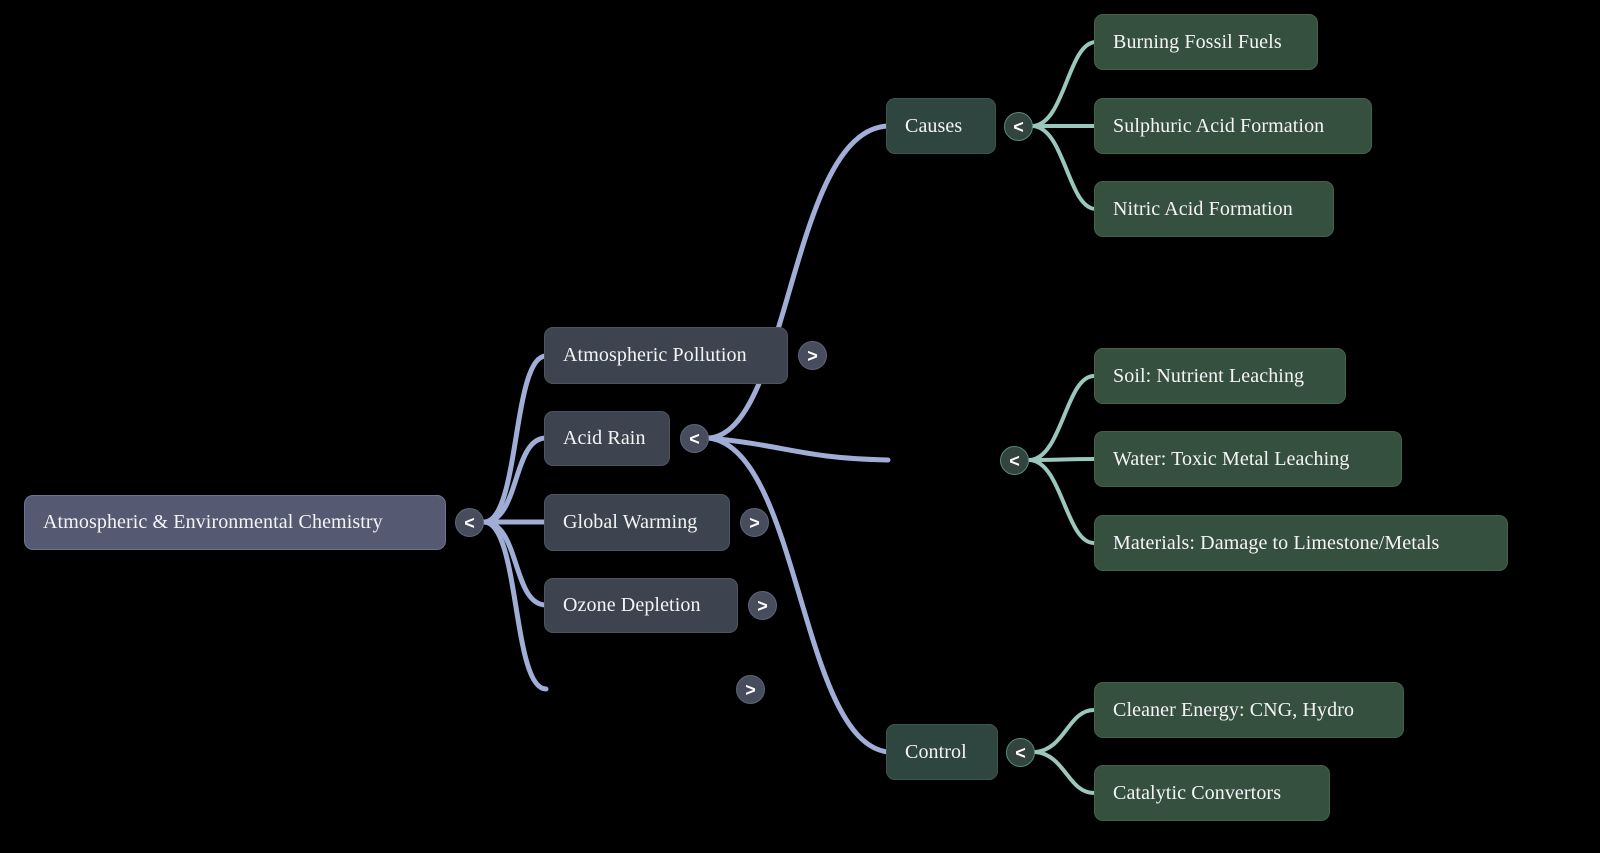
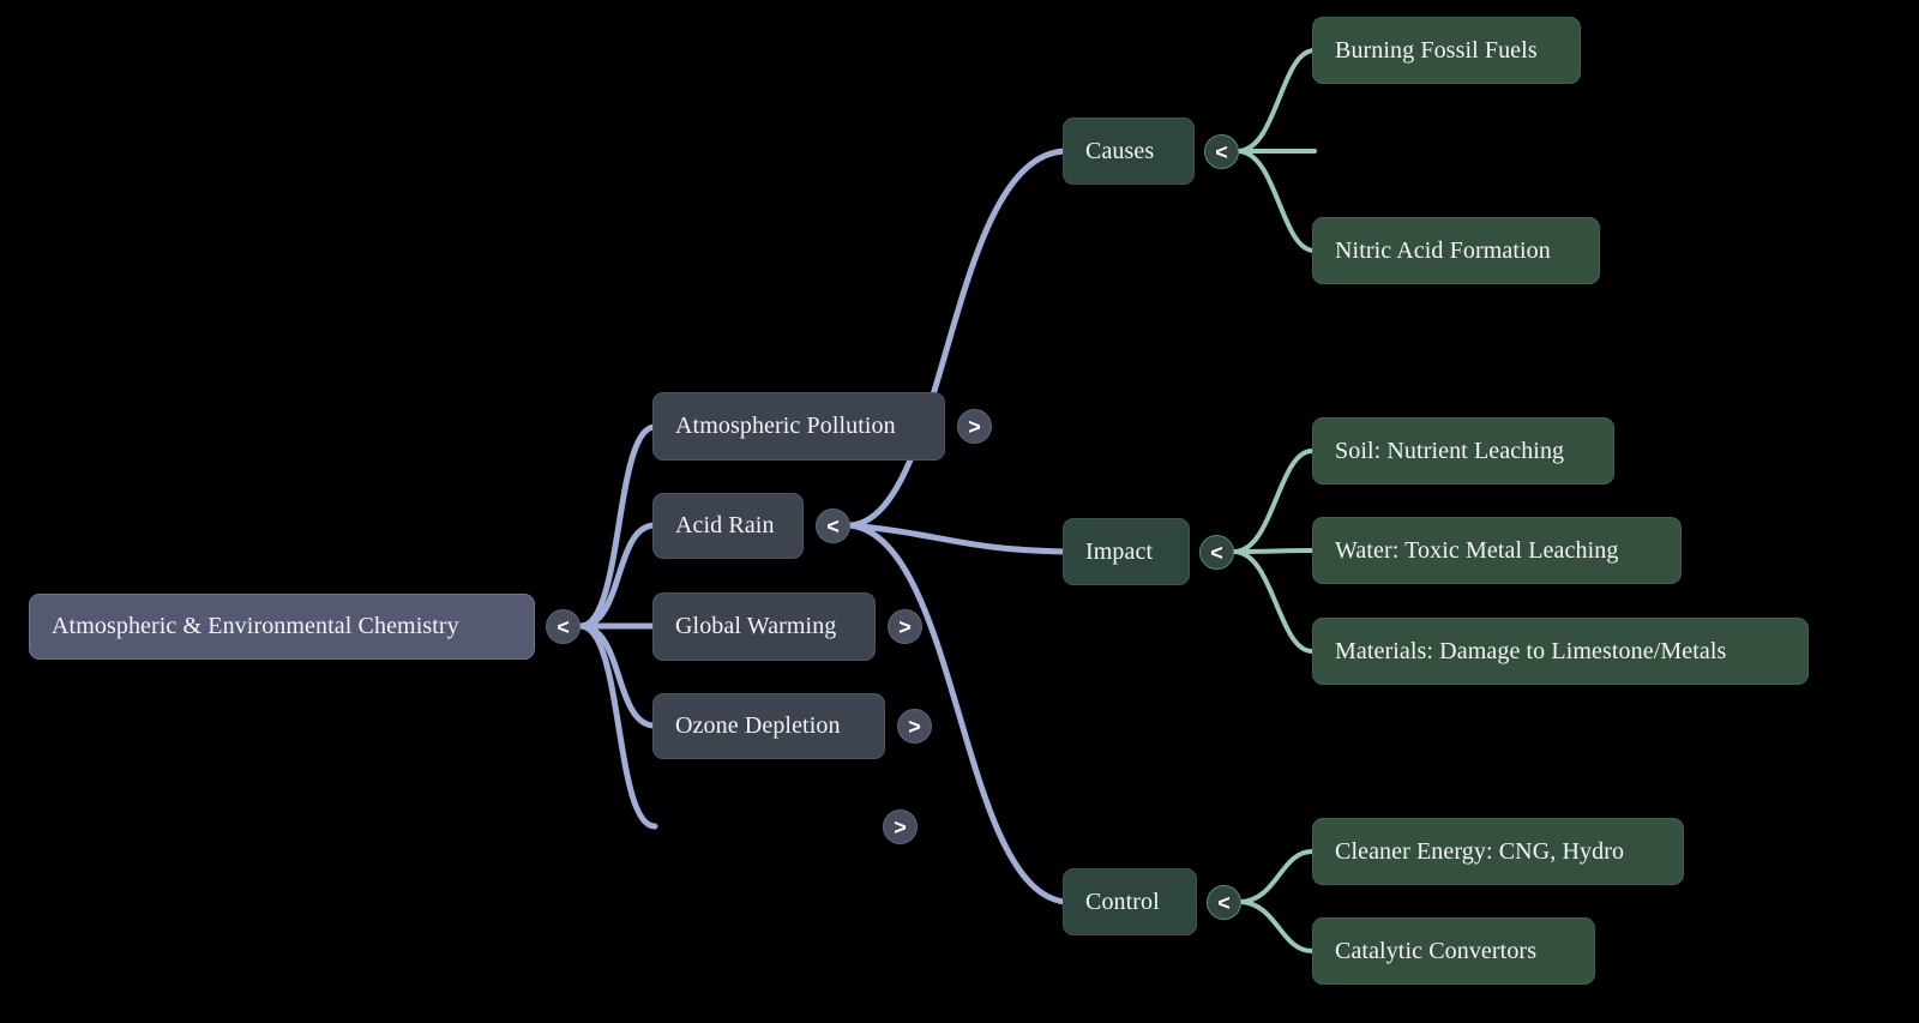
  Atmospheric & Environmental Chemistry
  <
  Atmospheric Pollution
  >
  Acid Rain
  <
  Global Warming
  >
  Ozone Depletion
  >
  >
  Causes
  <
  Burning Fossil Fuels
- Sulphuric Acid Formation
  Nitric Acid Formation
+ Impact
  <
  Soil: Nutrient Leaching
  Water: Toxic Metal Leaching
  Materials: Damage to Limestone/Metals
  Control
  <
  Cleaner Energy: CNG, Hydro
  Catalytic Convertors
